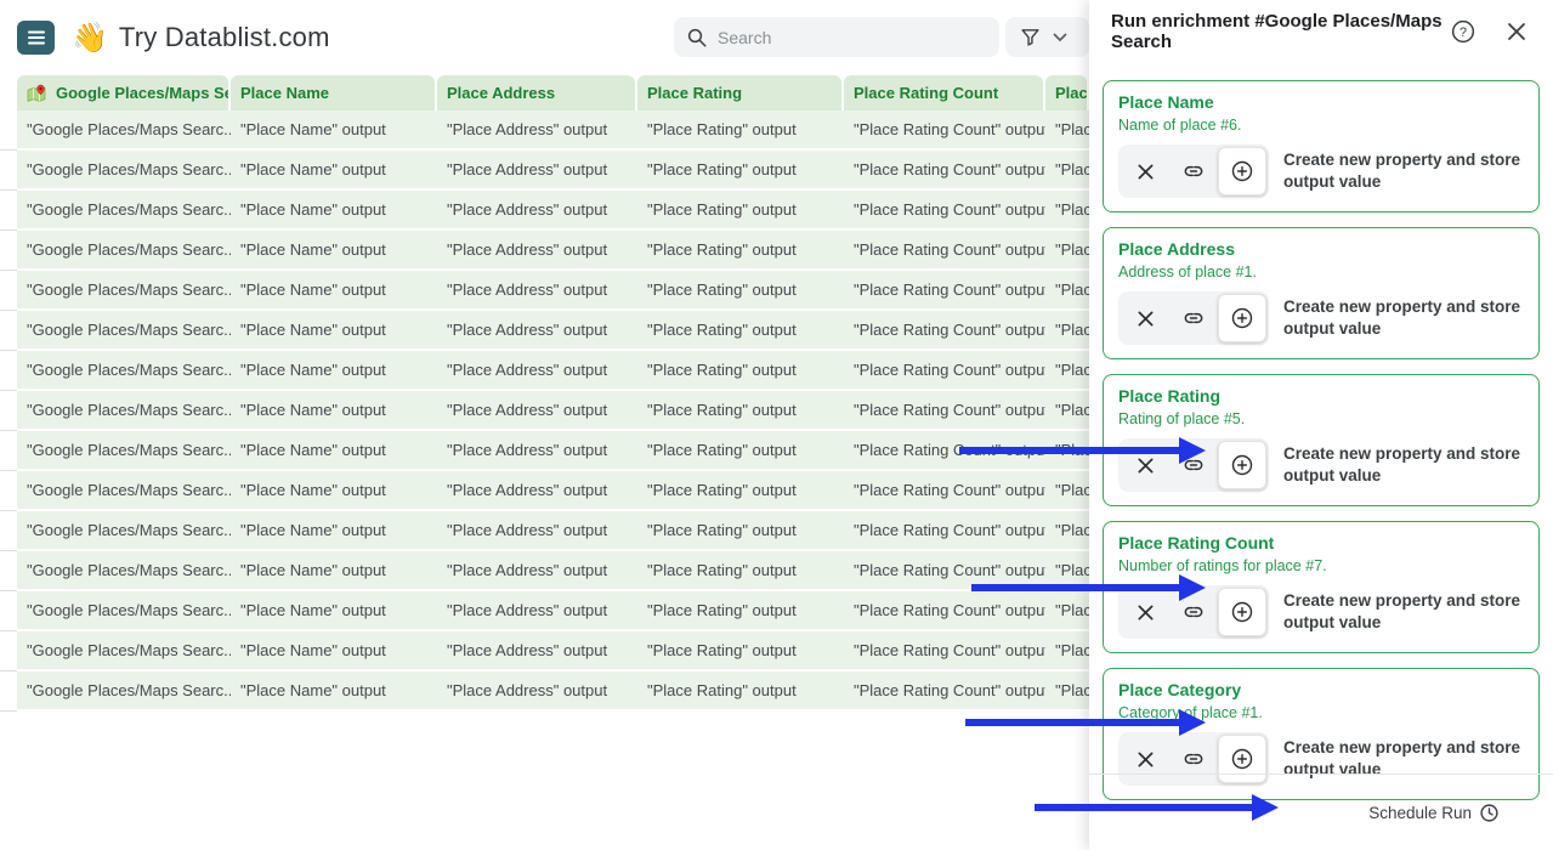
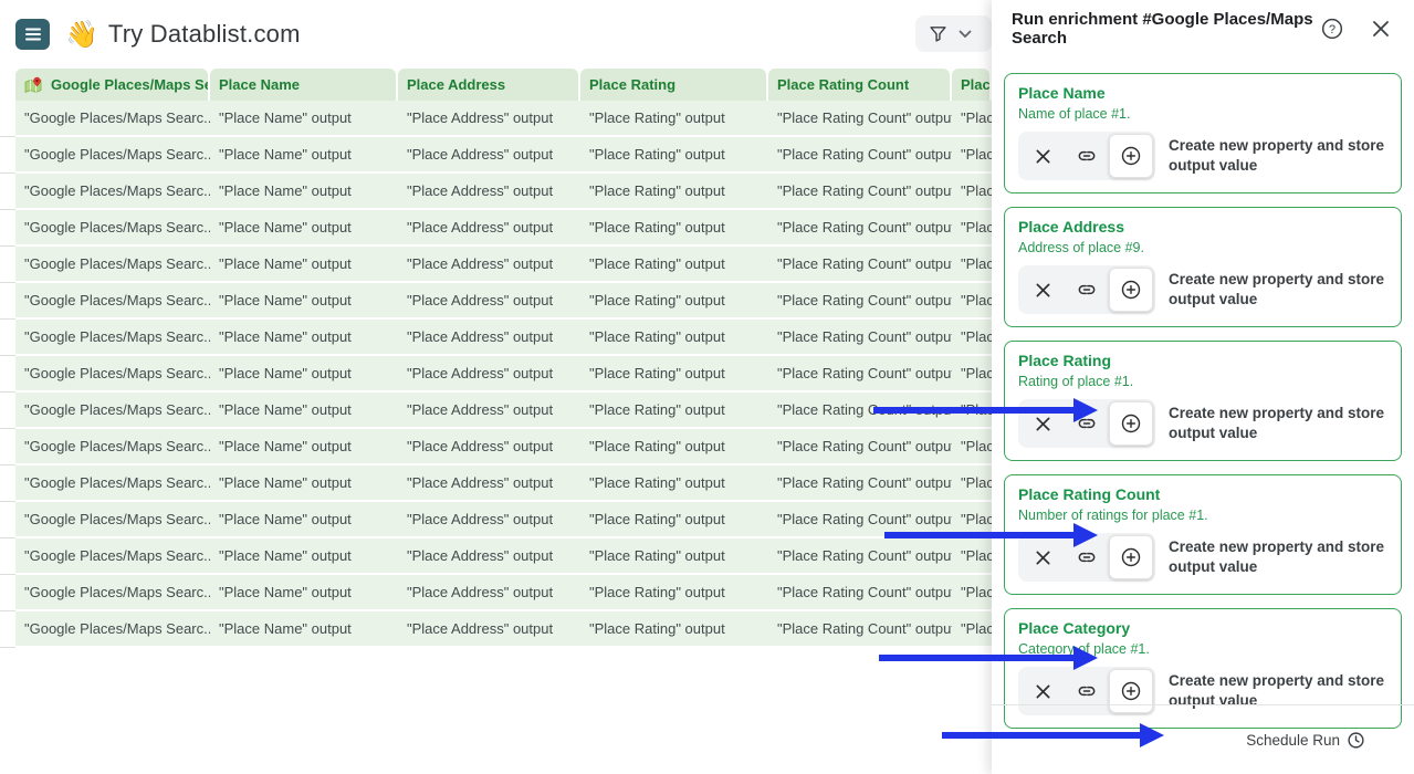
  👋
  Try Datablist.com
- Search
  Google Places/Maps S
  Place Name
  Place Address
  Place Rating
  Place Rating Count
  Plac
  "Google Places/Maps Searc.
  "Place Name" output
  "Place Address" output
  "Place Rating" output
  "Place Rating Count" outpu
  "Plac
  "Google Places/Maps Searc.
  "Place Name" output
  "Place Address" output
  "Place Rating" output
  "Place Rating Count" outpu
  "Plac
  "Google Places/Maps Searc.
  "Place Name" output
  "Place Address" output
  "Place Rating" output
  "Place Rating Count" outpu
  "Plac
  "Google Places/Maps Searc.
  "Place Name" output
  "Place Address" output
  "Place Rating" output
  "Place Rating Count" outpu
  "Plac
  "Google Places/Maps Searc.
  "Place Name" output
  "Place Address" output
  "Place Rating" output
  "Place Rating Count" outpu
  "Plac
  "Google Places/Maps Searc.
  "Place Name" output
  "Place Address" output
  "Place Rating" output
  "Place Rating Count" outpu
  "Plac
  "Google Places/Maps Searc.
  "Place Name" output
  "Place Address" output
  "Place Rating" output
  "Place Rating Count" outpu
  "Plac
  "Google Places/Maps Searc.
  "Place Name" output
  "Place Address" output
  "Place Rating" output
  "Place Rating Count" outpu
  "Plac
  "Google Places/Maps Searc.
  "Place Name" output
  "Place Address" output
  "Place Rating" output
  "Google Places/Maps Searc.
  "Place Name" output
  "Place Address" output
  "Place Rating" output
  "Place Rating Count" outpu
  "Plac
  "Google Places/Maps Searc.
  "Place Name" output
  "Place Address" output
  "Place Rating" output
  "Place Rating Count" outpu
  "Plac
  "Google Places/Maps Searc.
  "Place Name" output
  "Place Address" output
  "Place Rating" output
  "Place Rating Count" outpu
  "Plac
  "Google Places/Maps Searc.
  "Place Name" output
  "Place Address" output
  "Place Rating" output
  "Place Rating Count" outpu
  "Plac
  "Google Places/Maps Searc.
  "Place Name" output
  "Place Address" output
  "Place Rating" output
  "Place Rating Count" outpu
  "Plac
  "Google Places/Maps Searc.
  "Place Name" output
  "Place Address" output
  "Place Rating" output
  "Place Rating Count" outpu
  "Plac
  Run enrichment #Google Places/Maps Search
  ?
  Place Name
- Name of place #6.
+ Name of place #1.
  Create new property and store output value
  Place Address
- Address of place #1.
+ Address of place #9.
  Create new property and store output value
  Place Rating
- Rating of place #5.
+ Rating of place #1.
  Create new property and store output value
  Place Rating Count
- Number of ratings for place #7.
+ Number of ratings for place #1.
  Create new property and store output value
  Place Category
  Category of place #1.
  Create new property and store output value
  Schedule Run
